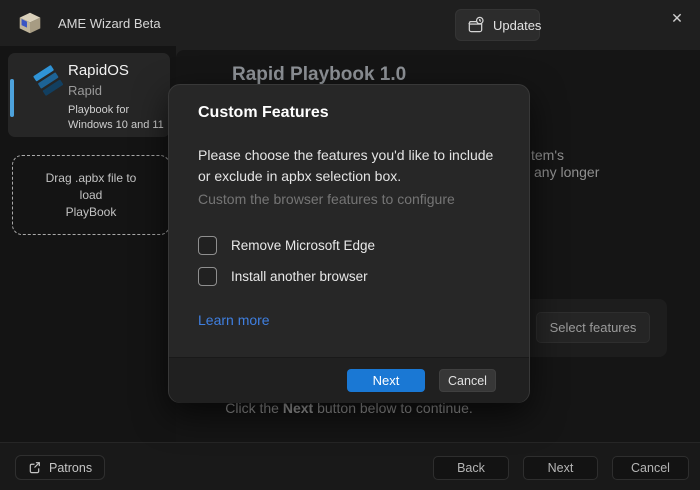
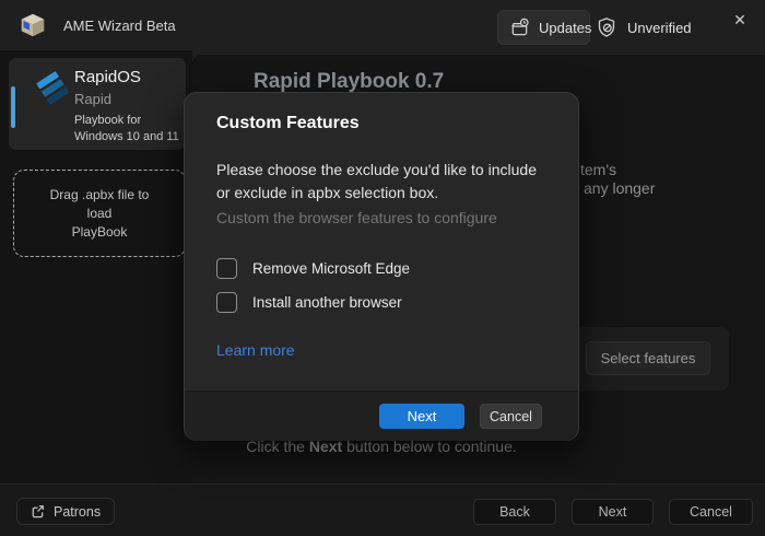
  AME Wizard Beta
  Updates
+ Unverified
  ✕
  RapidOS
  Rapid
  Playbook for Windows 10 and 11
  Drag .apbx file to
  load
  PlayBook
- Rapid Playbook 1.0
+ Rapid Playbook 0.7
  tem's
  any longer
  Select features
  Click the Next button below to continue.
  Patrons
  Back
  Next
  Cancel
  Custom Features
- Please choose the features you'd like to include
+ Please choose the exclude you'd like to include
  or exclude in apbx selection box.
  Custom the browser features to configure
  Remove Microsoft Edge
  Install another browser
  Learn more
  Next
  Cancel
